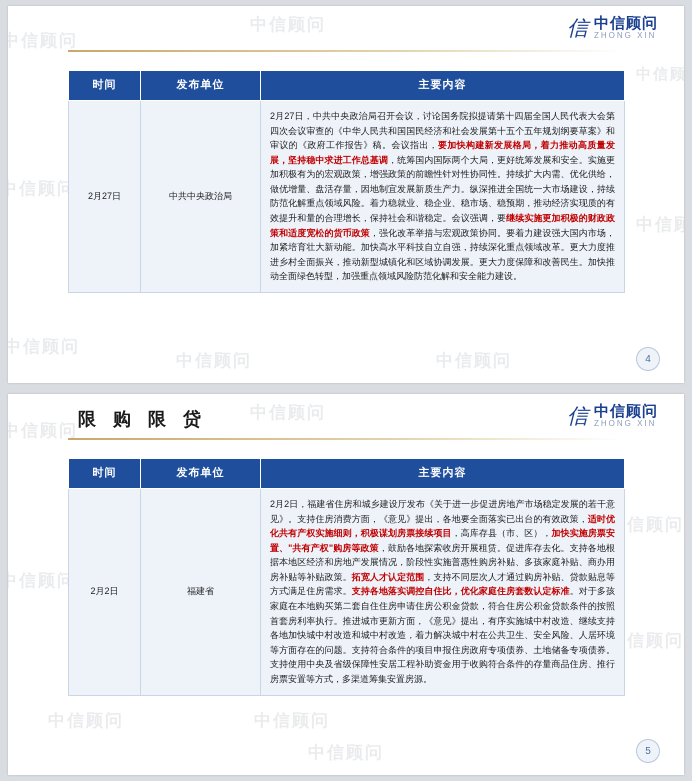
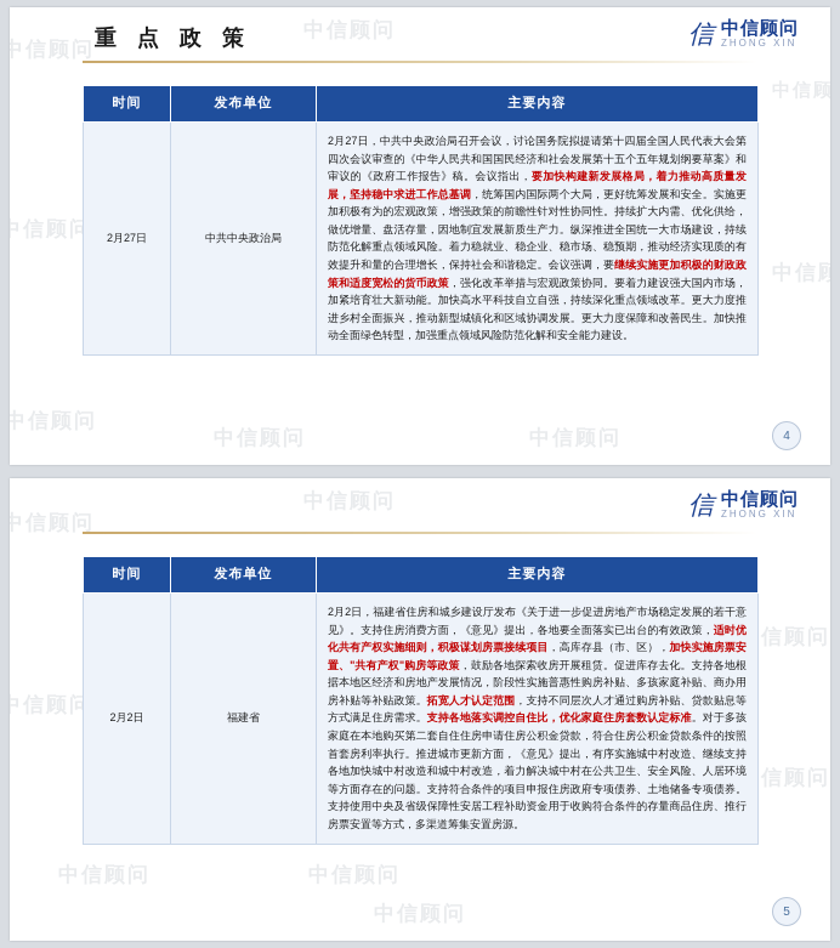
  中信顾问
  中信顾
  中信顾问
  中信顾
  中信顾问
+ 重 点 政 策
  信
  中信顾问
  ZHONG XIN
  时间	发布单位	主要内容
  2月27日	中共中央政治局	2月27日，中共中央政治局召开会议，讨论国务院拟提请第十四届全国人民代表大会第四次会议审查的《中华人民共和国国民经济和社会发展第十五个五年规划纲要草案》和审议的《政府工作报告》稿。会议指出，要加快构建新发展格局，着力推动高质量发展，坚持稳中求进工作总基调，统筹国内国际两个大局，更好统筹发展和安全。实施更加积极有为的宏观政策，增强政策的前瞻性针对性协同性。持续扩大内需、优化供给，做优增量、盘活存量，因地制宜发展新质生产力。纵深推进全国统一大市场建设，持续防范化解重点领域风险。着力稳就业、稳企业、稳市场、稳预期，推动经济实现质的有效提升和量的合理增长，保持社会和谐稳定。会议强调，要继续实施更加积极的财政政策和适度宽松的货币政策，强化改革举措与宏观政策协同。要着力建设强大国内市场，加紧培育壮大新动能。加快高水平科技自立自强，持续深化重点领域改革。更大力度推进乡村全面振兴，推动新型城镇化和区域协调发展。更大力度保障和改善民生。加快推动全面绿色转型，加强重点领域风险防范化解和安全能力建设。
  4
  中信顾问
  信顾问
  中信顾问
  信顾问
- 限 购 限 贷
  信
  中信顾问
  ZHONG XIN
  时间	发布单位	主要内容
  2月2日	福建省	2月2日，福建省住房和城乡建设厅发布《关于进一步促进房地产市场稳定发展的若干意见》。支持住房消费方面，《意见》提出，各地要全面落实已出台的有效政策，适时优化共有产权实施细则，积极谋划房票接续项目，高库存县（市、区），加快实施房票安置、"共有产权"购房等政策，鼓励各地探索收房开展租赁。促进库存去化。支持各地根据本地区经济和房地产发展情况，阶段性实施普惠性购房补贴、多孩家庭补贴、商办用房补贴等补贴政策。拓宽人才认定范围，支持不同层次人才通过购房补贴、贷款贴息等方式满足住房需求。支持各地落实调控自住比，优化家庭住房套数认定标准。对于多孩家庭在本地购买第二套自住住房申请住房公积金贷款，符合住房公积金贷款条件的按照首套房利率执行。推进城市更新方面，《意见》提出，有序实施城中村改造、继续支持各地加快城中村改造和城中村改造，着力解决城中村在公共卫生、安全风险、人居环境等方面存在的问题。支持符合条件的项目申报住房政府专项债券、土地储备专项债券。支持使用中央及省级保障性安居工程补助资金用于收购符合条件的存量商品住房、推行房票安置等方式，多渠道筹集安置房源。
  5
